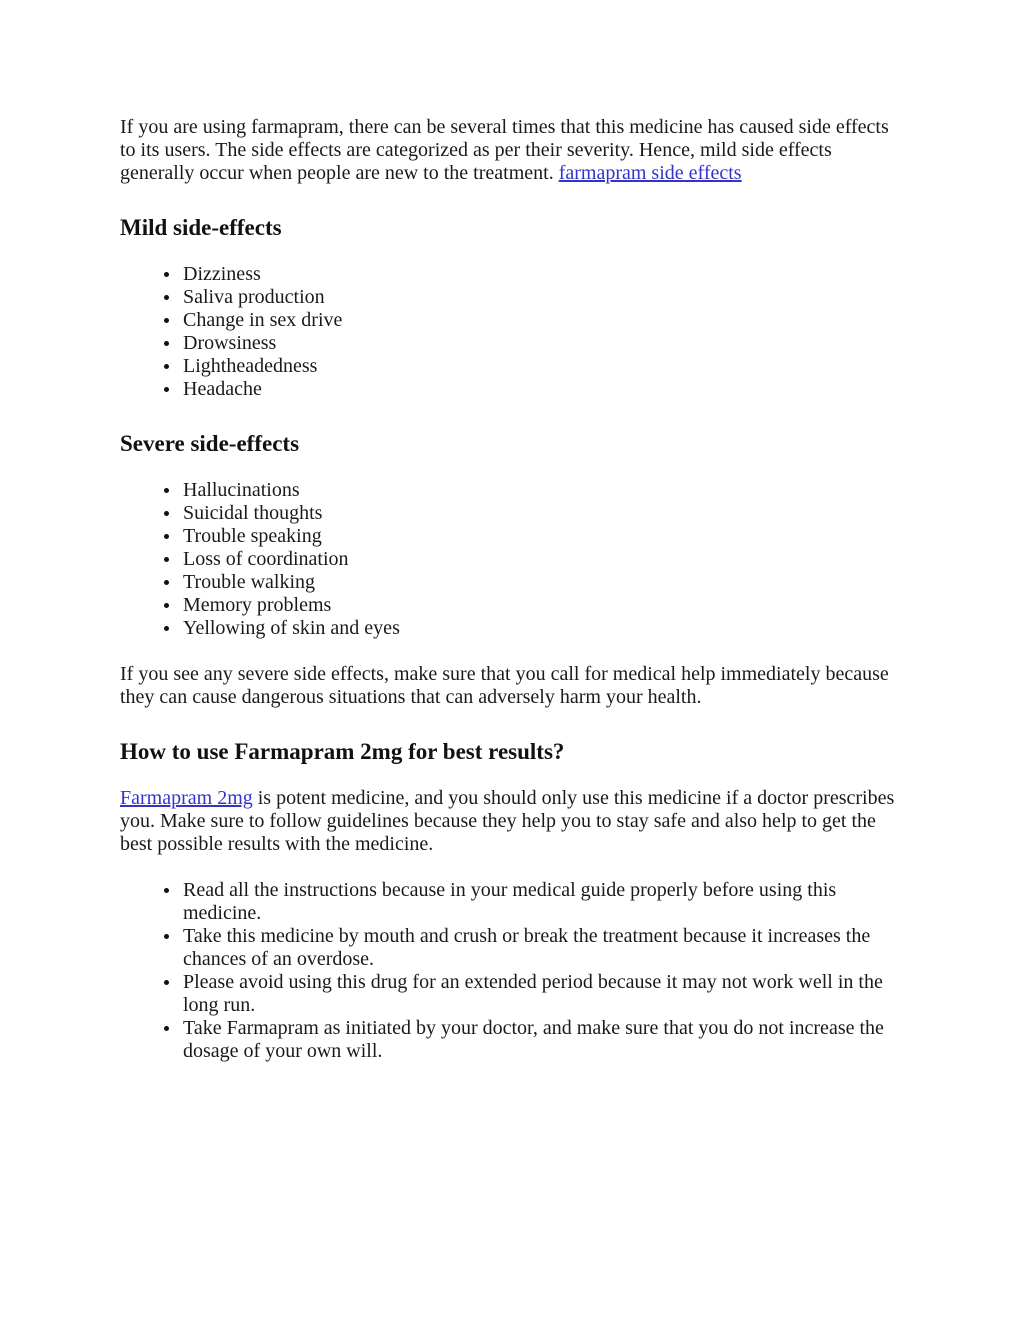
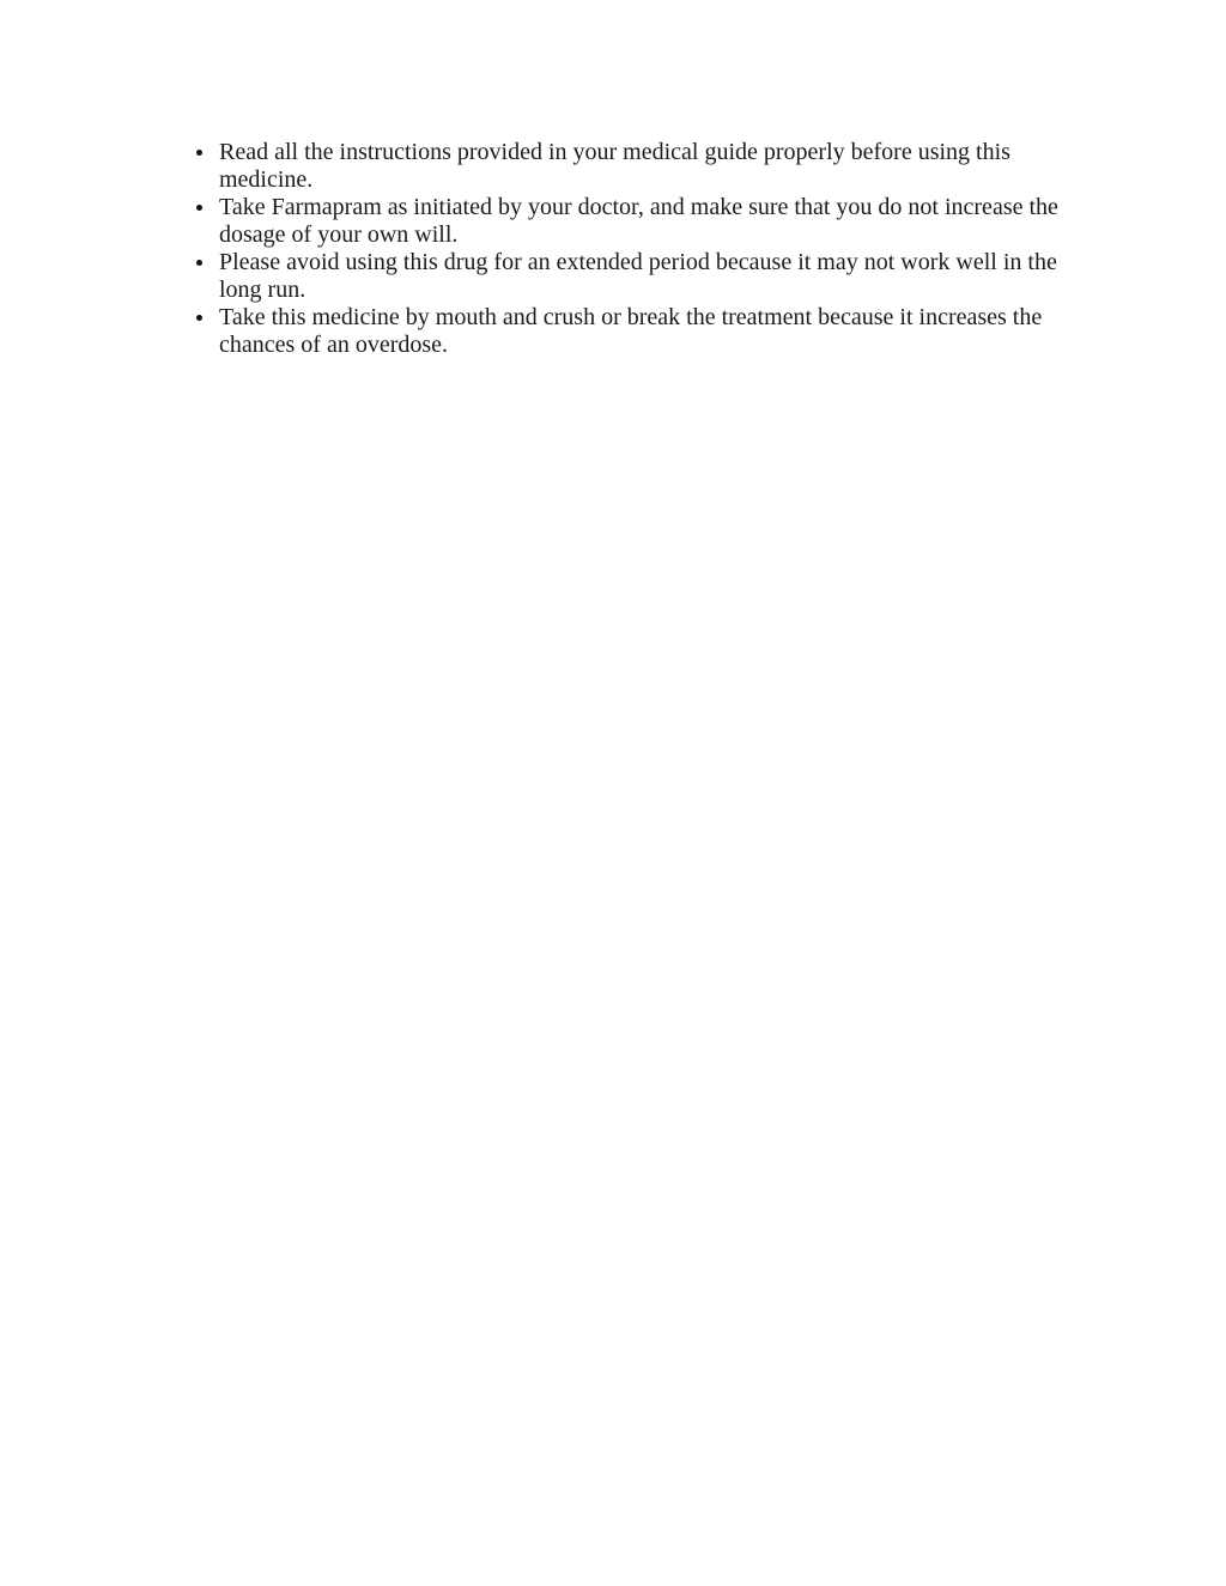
- If you are using farmapram, there can be several times that this medicine has caused side effects to its users. The side effects are categorized as per their severity. Hence, mild side effects generally occur when people are new to the treatment. farmapram side effects
- Mild side-effects
- Dizziness
- Saliva production
- Change in sex drive
- Drowsiness
- Lightheadedness
- Headache
- Severe side-effects
- Hallucinations
- Suicidal thoughts
- Trouble speaking
- Loss of coordination
- Trouble walking
- Memory problems
- Yellowing of skin and eyes
- If you see any severe side effects, make sure that you call for medical help immediately because they can cause dangerous situations that can adversely harm your health.
- How to use Farmapram 2mg for best results?
- Farmapram 2mg is potent medicine, and you should only use this medicine if a doctor prescribes you. Make sure to follow guidelines because they help you to stay safe and also help to get the best possible results with the medicine.
- Read all the instructions because in your medical guide properly before using this medicine.
+ Read all the instructions provided in your medical guide properly before using this medicine.
- Take this medicine by mouth and crush or break the treatment because it increases the chances of an overdose.
+ Take Farmapram as initiated by your doctor, and make sure that you do not increase the dosage of your own will.
  Please avoid using this drug for an extended period because it may not work well in the long run.
- Take Farmapram as initiated by your doctor, and make sure that you do not increase the dosage of your own will.
+ Take this medicine by mouth and crush or break the treatment because it increases the chances of an overdose.
